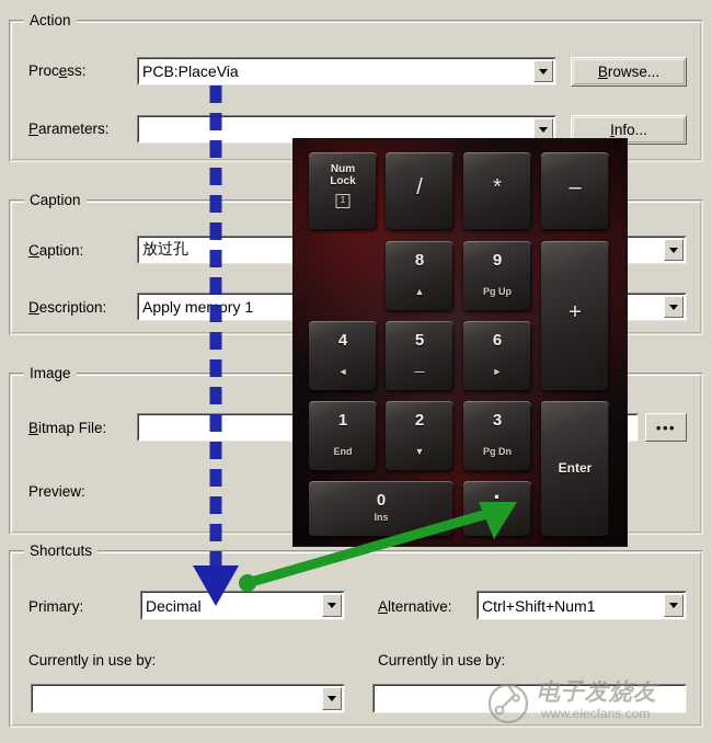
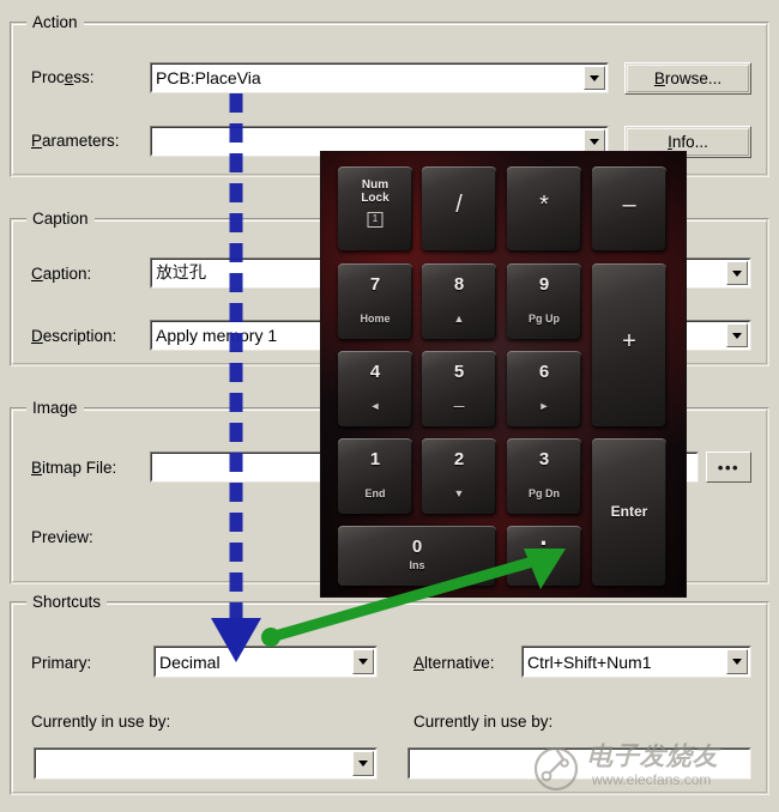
  Action
  Process:
  PCB:PlaceVia
  Browse...
  Parameters:
  Info...
  Caption
  Caption:
  放过孔
  Description:
  Apply meory 1
  Image
  Bitmap File:
  •••
  Preview:
  Shortcuts
  Primary:
  Decimal
  Alternative:
  Ctrl+Shift+Num1
  Currently in use by:
  Currently in use by:
  Num
  Lock
  1
  /
  *
  –
+ 7
+ Home
  8
  ▲
  9
  Pg Up
  +
  4
  ◄
  5
  —
  6
  ►
  1
  End
  2
  ▼
  3
  Pg Dn
  Enter
  0
  Ins
  ·
  电子发烧友
  www.elecfans.com
